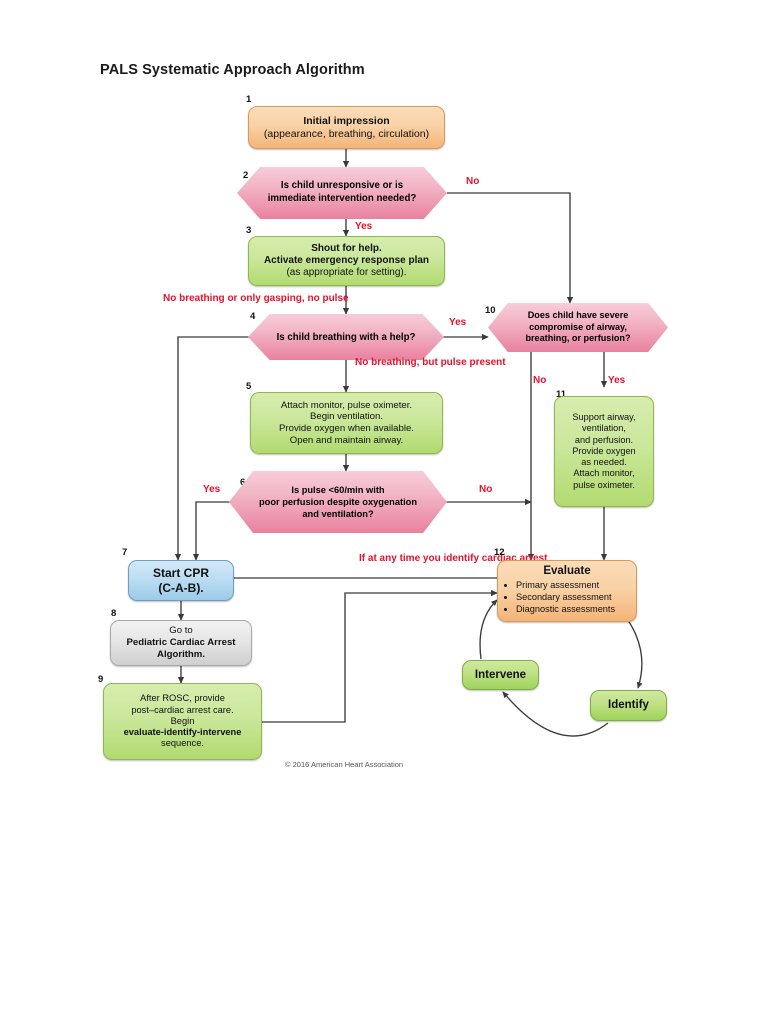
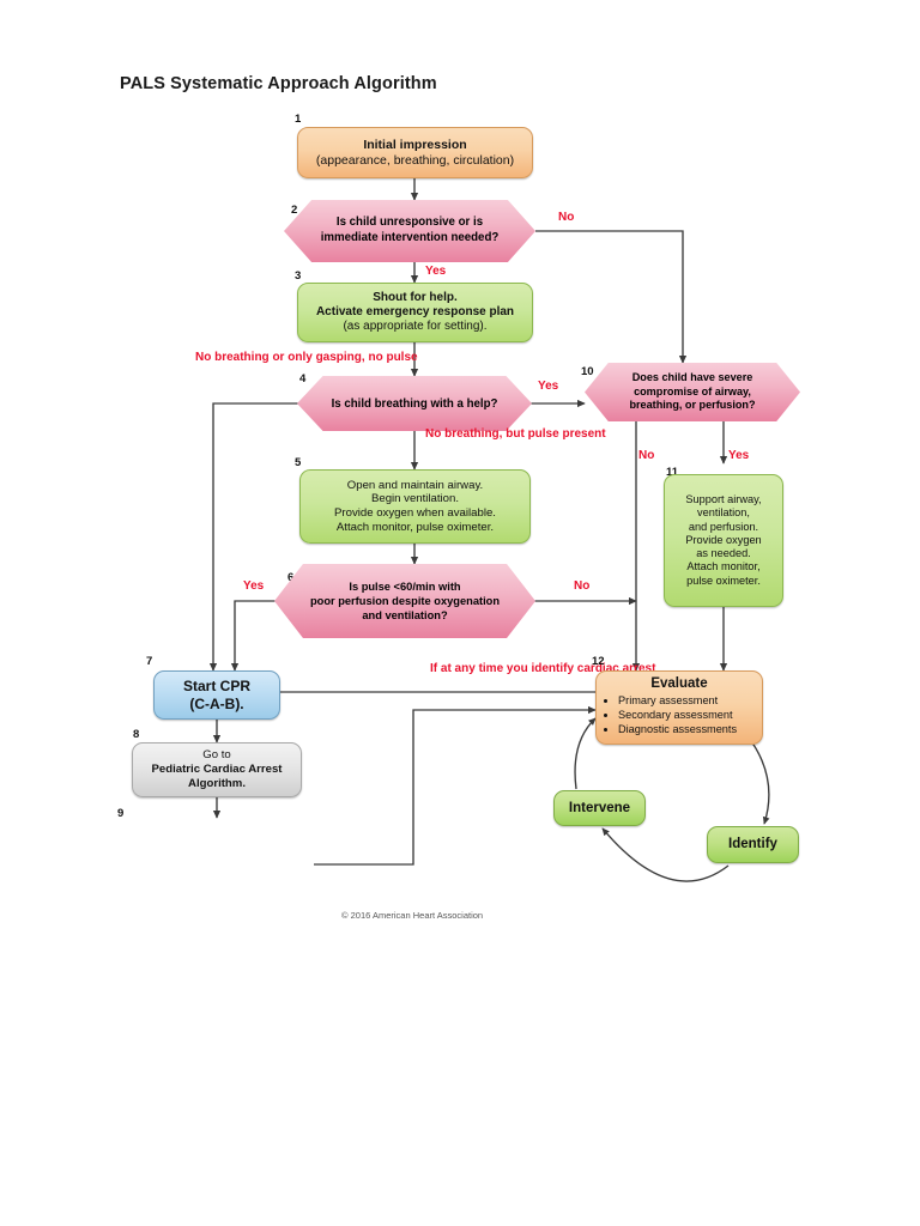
  PALS Systematic Approach Algorithm
  1
  Initial impression
  (appearance, breathing, circulation)
  2
  Is child unresponsive or is
  immediate intervention needed?
  No
  Yes
  3
  Shout for help.
  Activate emergency response plan
  (as appropriate for setting).
  4
  Is child breathing with a help?
  No breathing or only gasping, no pulse
  Yes
  No breathing, but pulse present
  5
- Attach monitor, pulse oximeter.
+ Open and maintain airway.
  Begin ventilation.
  Provide oxygen when available.
- Open and maintain airway.
+ Attach monitor, pulse oximeter.
  6
  Is pulse <60/min with
  poor perfusion despite oxygenation
  and ventilation?
  Yes
  No
  10
  Does child have severe
  compromise of airway,
  breathing, or perfusion?
  No
  Yes
  11
  Support airway,
  ventilation,
  and perfusion.
  Provide oxygen
  as needed.
  Attach monitor,
  pulse oximeter.
  7
  Start CPR
  (C-A-B).
  8
  Go to
  Pediatric Cardiac Arrest
  Algorithm.
  9
- After ROSC, provide
- post–cardiac arrest care.
- Begin
- evaluate-identify-intervene
- sequence.
  If at any time you identify cardiac arrest
  12
  Evaluate
  Primary assessment
  Secondary assessment
  Diagnostic assessments
  Intervene
  Identify
  © 2016 American Heart Association
